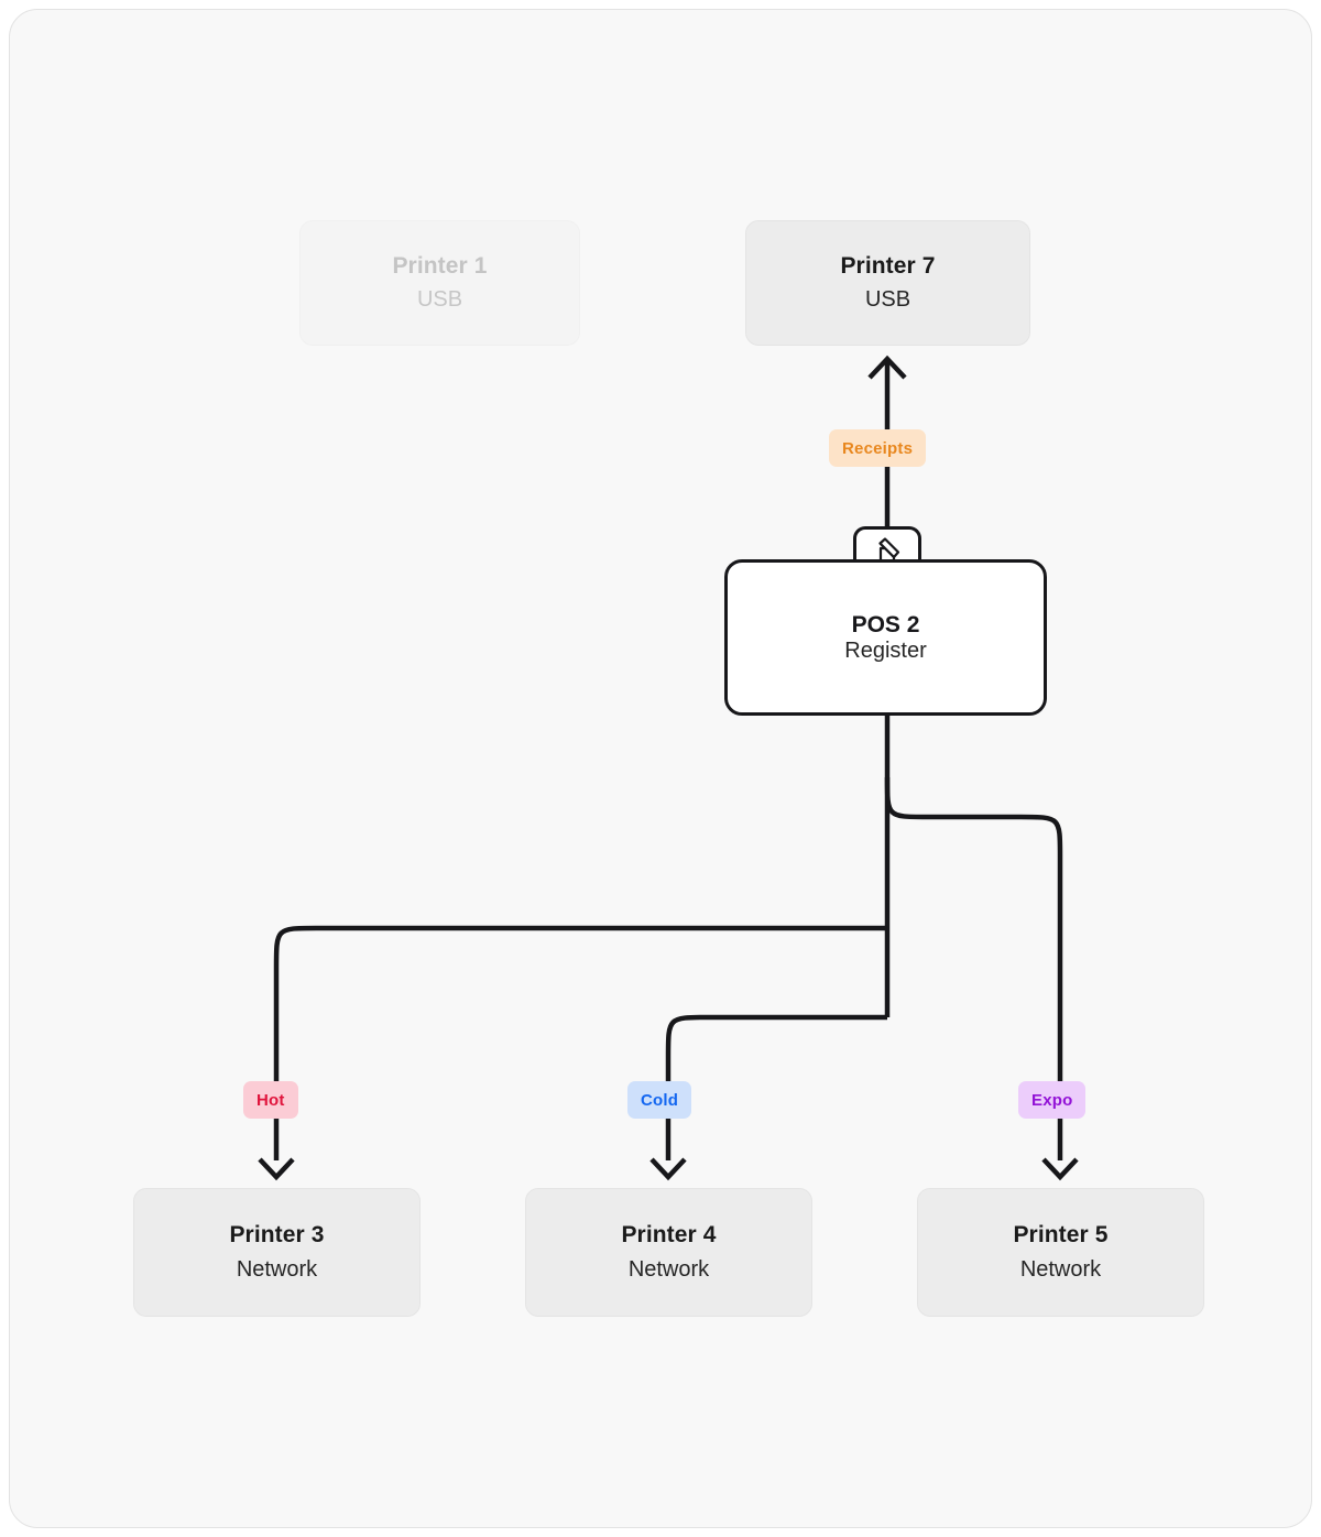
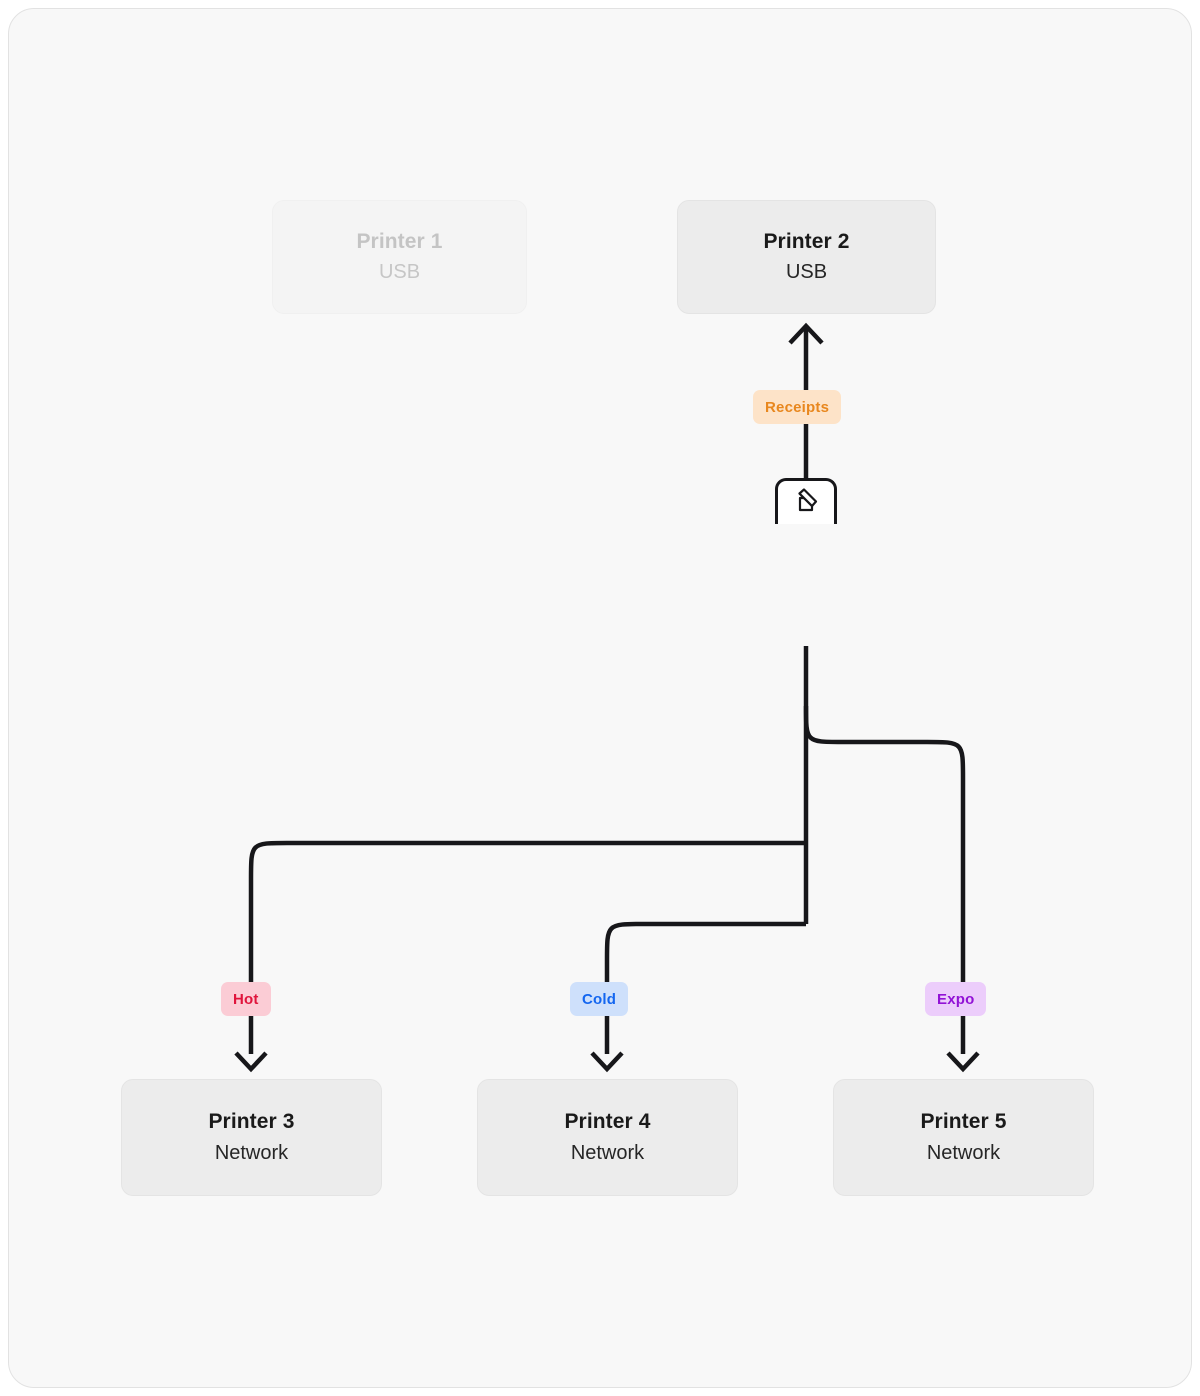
  Printer 1
  USB
- Printer 7
+ Printer 2
  USB
- POS 2
- Register
  Printer 3
  Network
  Printer 4
  Network
  Printer 5
  Network
  Receipts
  Hot
  Cold
  Expo
